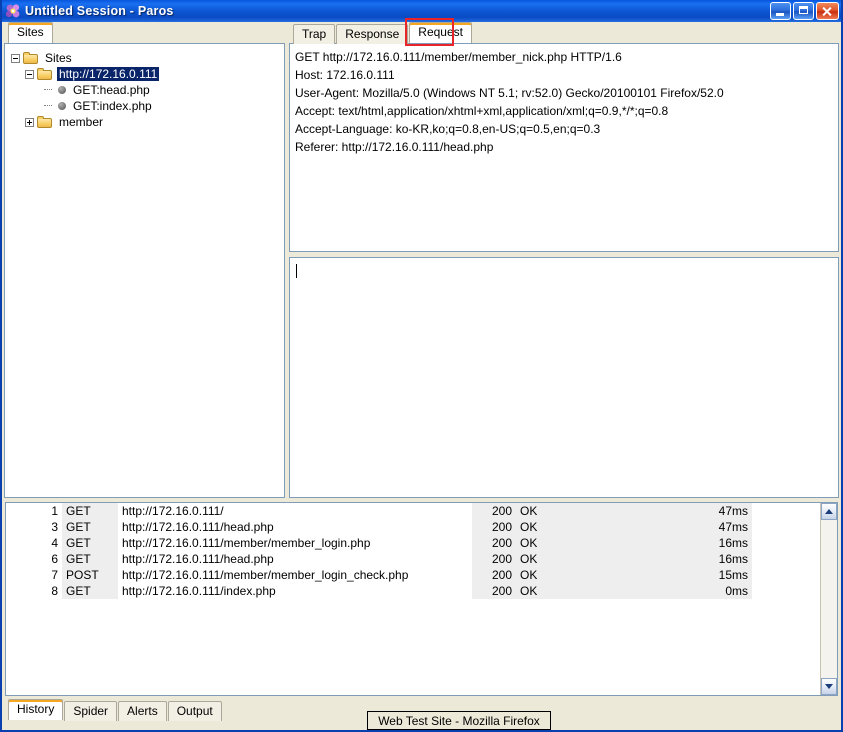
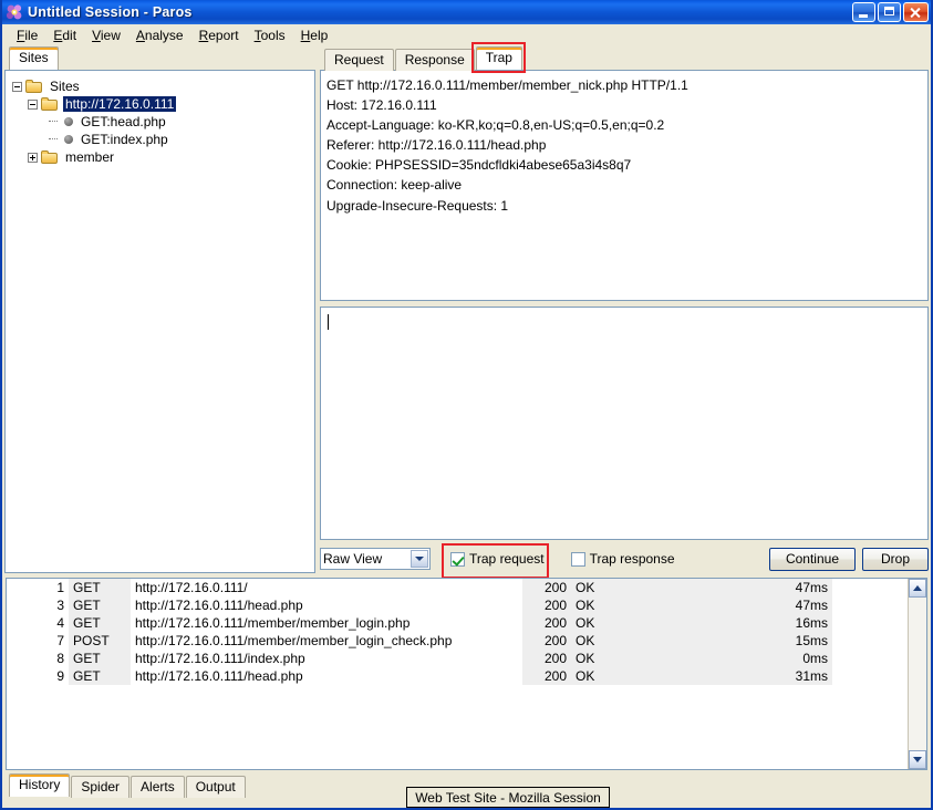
  Untitled Session - Paros
+ File
+ Edit
+ View
+ Analyse
+ Report
+ Tools
+ Help
  Sites
  Sites
  http://172.16.0.111
  GET:head.php
  GET:index.php
  member
- Trap
+ Request
  Response
- Request
+ Trap
- GET http://172.16.0.111/member/member_nick.php HTTP/1.6
+ GET http://172.16.0.111/member/member_nick.php HTTP/1.1
  Host: 172.16.0.111
- User-Agent: Mozilla/5.0 (Windows NT 5.1; rv:52.0) Gecko/20100101 Firefox/52.0
- Accept: text/html,application/xhtml+xml,application/xml;q=0.9,*/*;q=0.8
- Accept-Language: ko-KR,ko;q=0.8,en-US;q=0.5,en;q=0.3
+ Accept-Language: ko-KR,ko;q=0.8,en-US;q=0.5,en;q=0.2
  Referer: http://172.16.0.111/head.php
+ Cookie: PHPSESSID=35ndcfldki4abese65a3i4s8q7
+ Connection: keep-alive
+ Upgrade-Insecure-Requests: 1
+ Raw View
+ Trap request
+ Trap response
+ Continue
+ Drop
  1	GET	http://172.16.0.111/	200	OK	47ms
  3	GET	http://172.16.0.111/head.php	200	OK	47ms
  4	GET	http://172.16.0.111/member/member_login.php	200	OK	16ms
- 6	GET	http://172.16.0.111/head.php	200	OK	16ms
  7	POST	http://172.16.0.111/member/member_login_check.php	200	OK	15ms
  8	GET	http://172.16.0.111/index.php	200	OK	0ms
+ 9	GET	http://172.16.0.111/head.php	200	OK	31ms
  History
  Spider
  Alerts
  Output
- Web Test Site - Mozilla Firefox
+ Web Test Site - Mozilla Session
